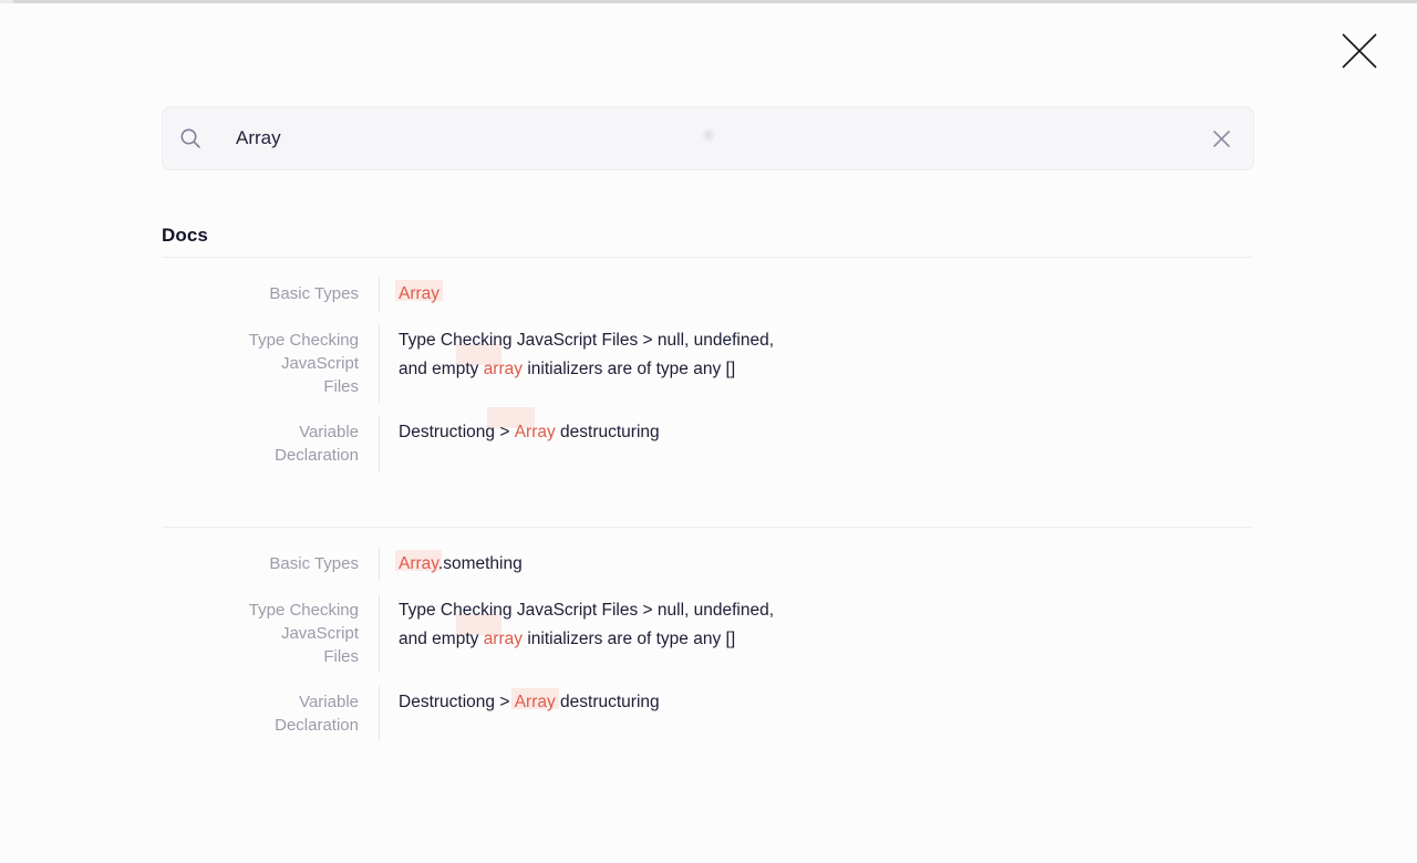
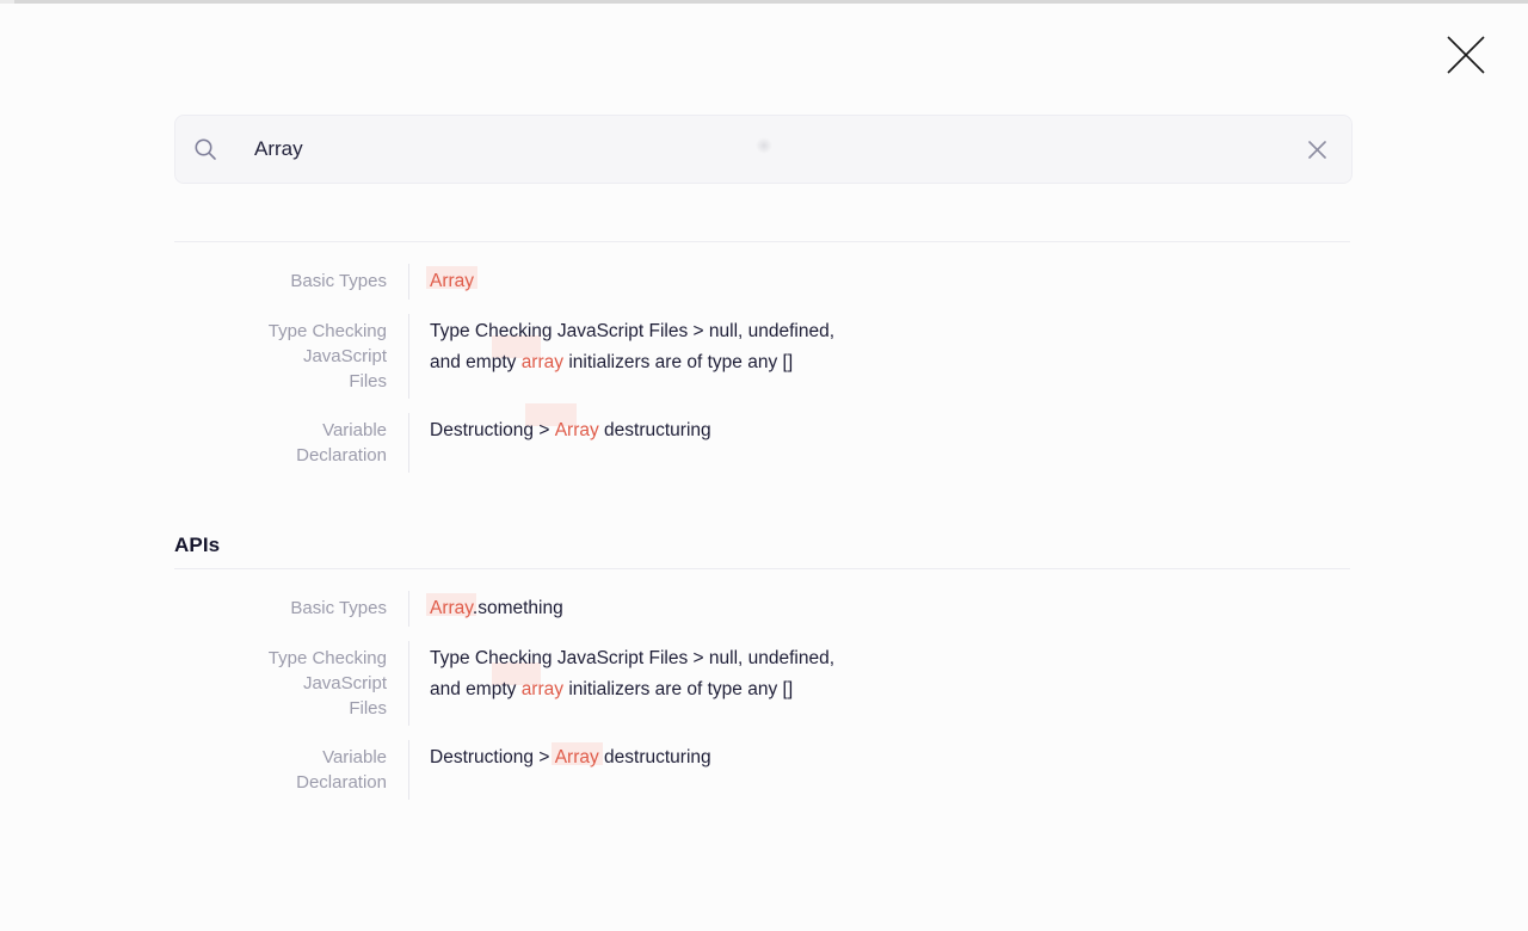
  Array
- Docs
  Basic Types
  Array
  Type Checking JavaScript Files
  Type Checking JavaScript Files > null, undefined, and empty array initializers are of type any []
  Variable Declaration
  Destructiong > Array destructuring
+ APIs
  Basic Types
  Array.something
  Type Checking JavaScript Files
  Type Checking JavaScript Files > null, undefined, and empty array initializers are of type any []
  Variable Declaration
  Destructiong > Array destructuring
